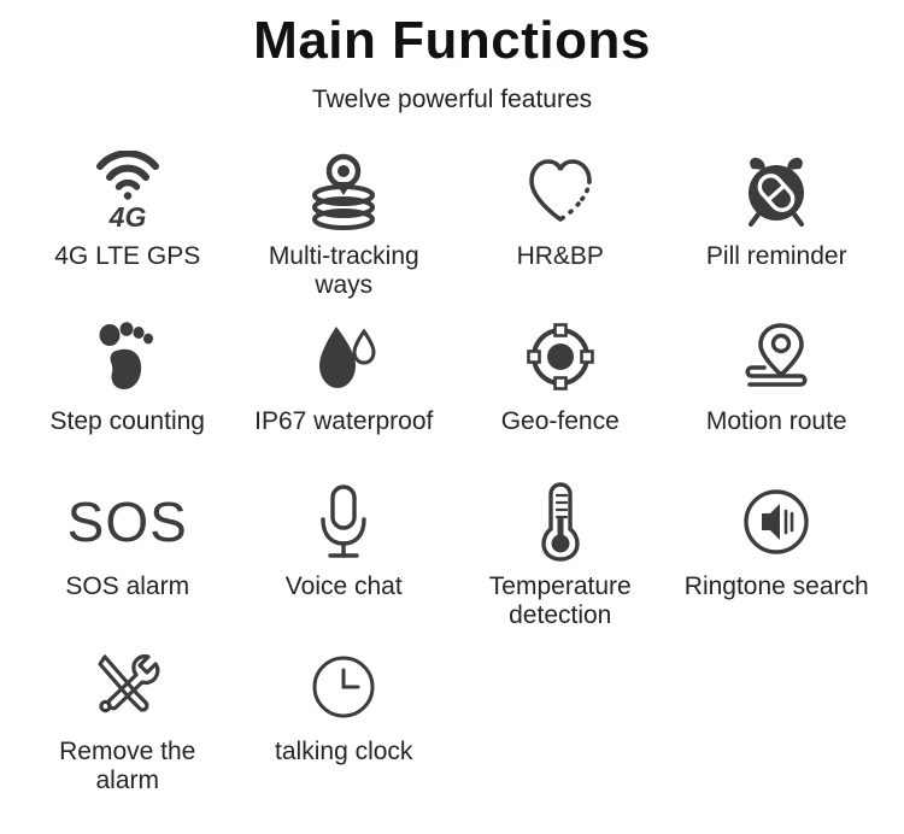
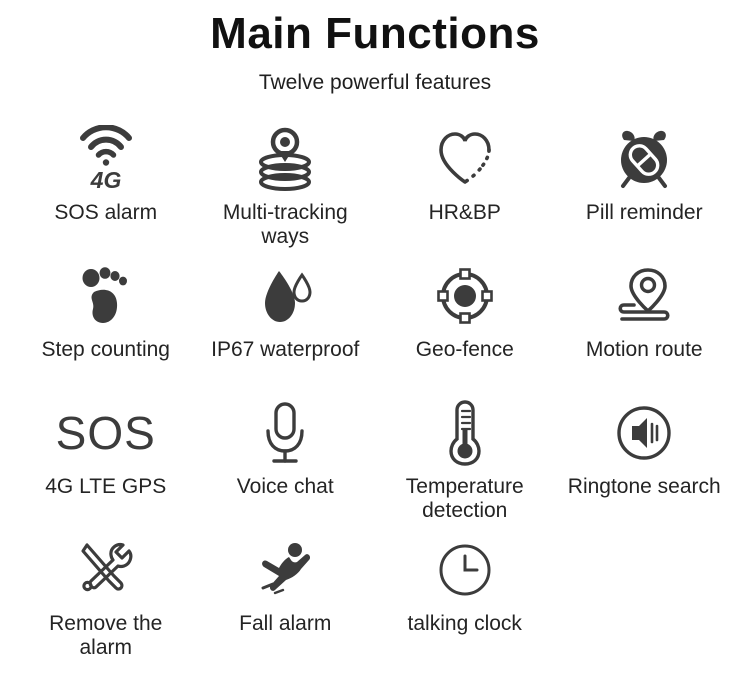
  Main Functions
  Twelve powerful features
  4G
- 4G LTE GPS
+ SOS alarm
  Multi-tracking
  ways
  HR&BP
  Pill reminder
  Step counting
  IP67 waterproof
  Geo-fence
  Motion route
  SOS
- SOS alarm
+ 4G LTE GPS
  Voice chat
  Temperature
  detection
  Ringtone search
  Remove the
  alarm
+ Fall alarm
  talking clock
